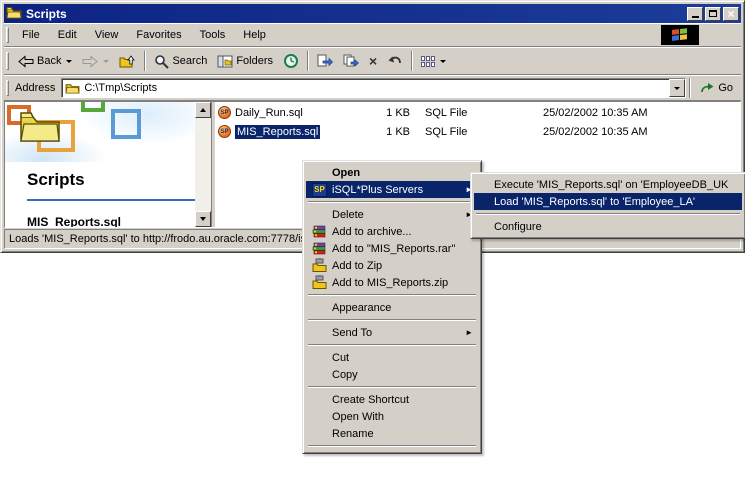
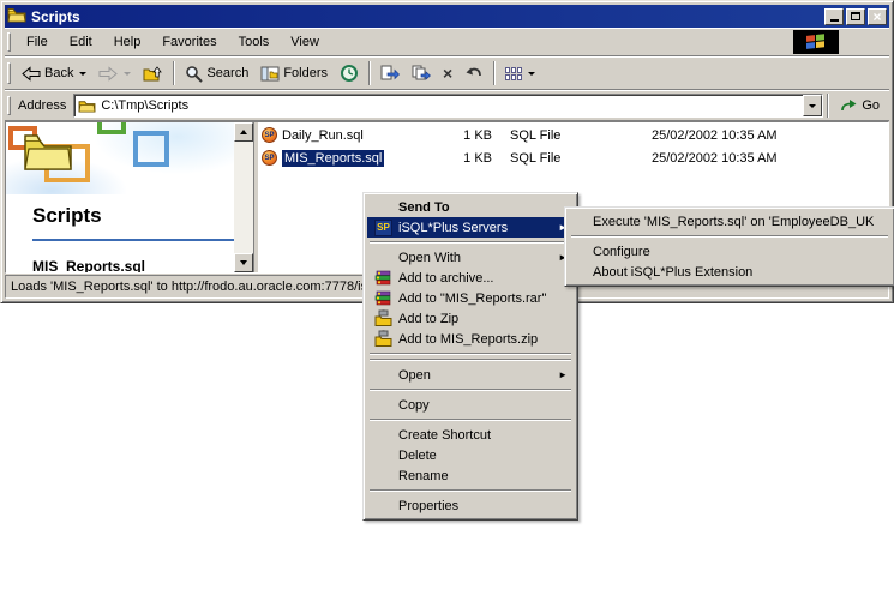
  Scripts
  ×
  File
  Edit
- View
+ Help
  Favorites
  Tools
- Help
+ View
  Back
  Search
  Folders
  ×
  Address
  C:\Tmp\Scripts
  Go
  Scripts
  MIS_Reports.sql
  Daily_Run.sql
  1 KB
  SQL File
  25/02/2002 10:35 AM
  MIS_Reports.sql
  1 KB
  SQL File
  25/02/2002 10:35 AM
  Loads 'MIS_Reports.sql' to http://frodo.au.oracle.com:7778/i
- Open
+ Send To
  SP
  iSQL*Plus Servers
- Delete
+ Open With
  Add to archive...
  Add to "MIS_Reports.rar"
  Add to Zip
  Add to MIS_Reports.zip
- Appearance
- Send To
+ Open
  ►
- Cut
  Copy
  Create Shortcut
- Open With
+ Delete
  Rename
+ Properties
  Execute 'MIS_Reports.sql' on 'EmployeeDB_UK
- Load 'MIS_Reports.sql' to 'Employee_LA'
  Configure
+ About iSQL*Plus Extension
